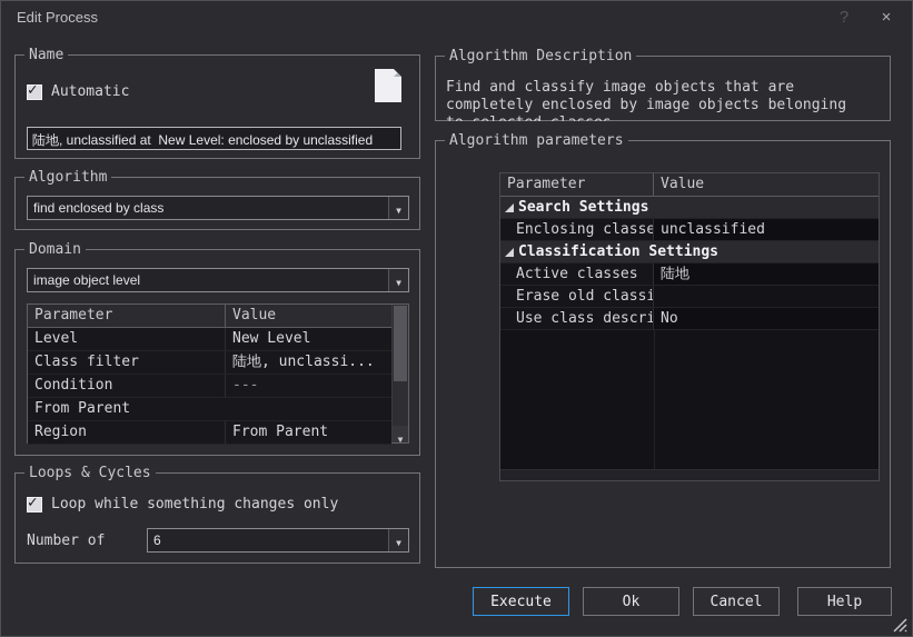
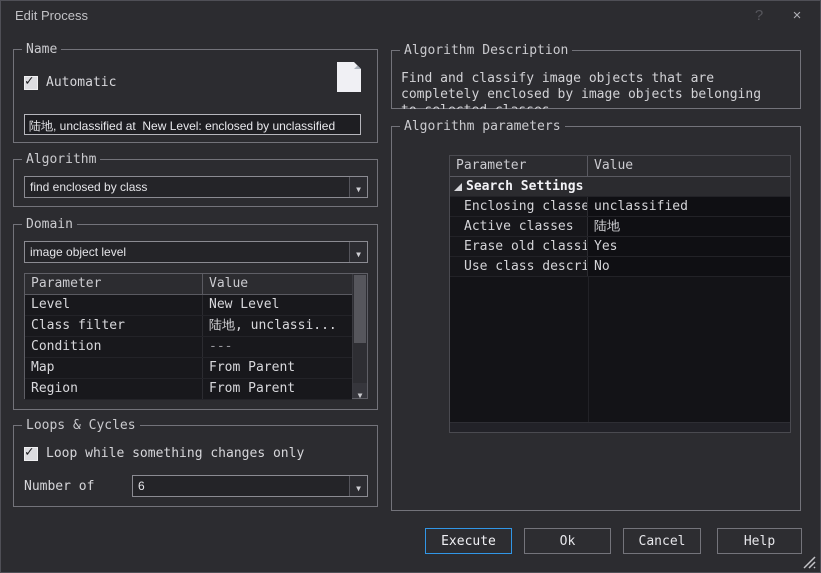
  Edit Process
  ?
  ×
  Name
  ✓
  Automatic
  陆地, unclassified at New Level: enclosed by unclassified
  Algorithm
  find enclosed by class
  ▼
  Domain
  image object level
  ▼
  Parameter
  Value
  Level
  New Level
  Class filter
  陆地, unclassi...
  Condition
  ---
+ Map
  From Parent
  Region
  From Parent
  ▼
  Loops & Cycles
  ✓
  Loop while something changes only
  Number of
  6
  ▼
  Algorithm Description
  Find and classify image objects that are completely enclosed by image objects belonging
  Algorithm parameters
  Parameter
  Value
  Search Settings
  Enclosing classe
  unclassified
- Classification Settings
  Active classes
  陆地
  Erase old classi
+ Yes
  Use class descri
  No
  Execute
  Ok
  Cancel
  Help
